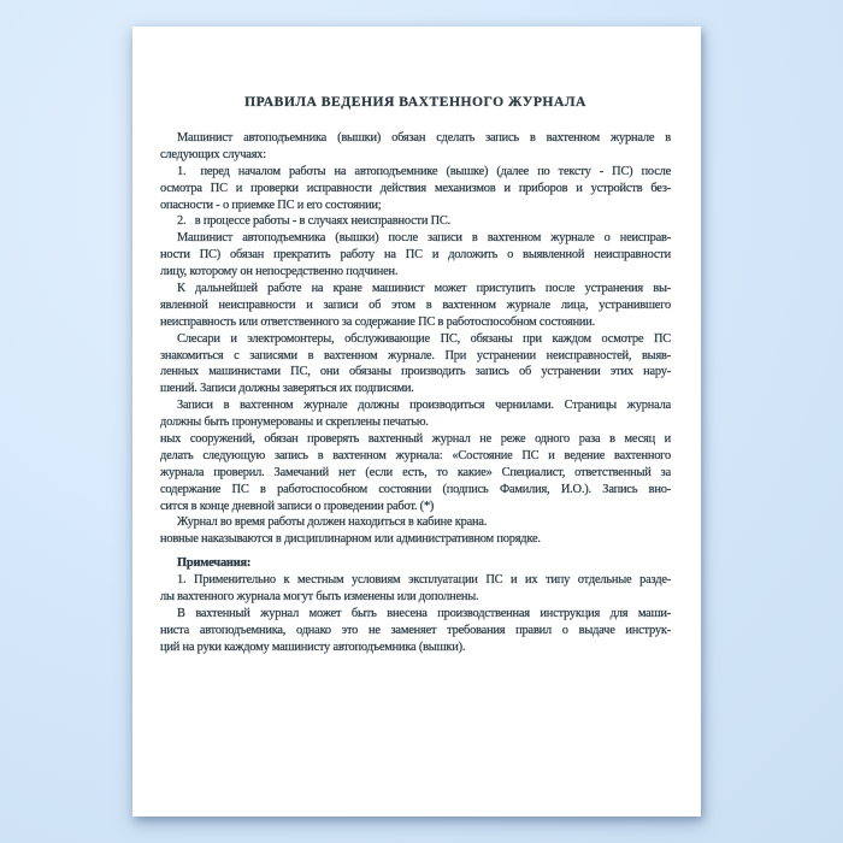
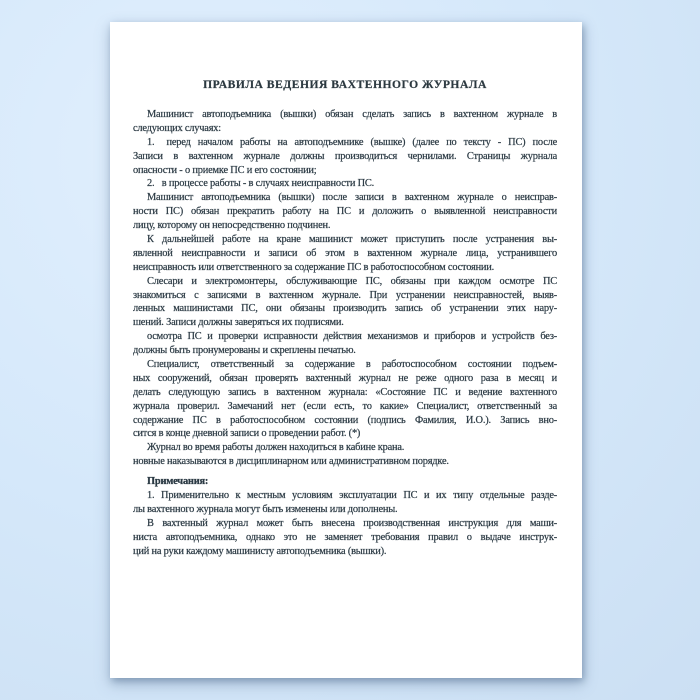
  ПРАВИЛА ВЕДЕНИЯ ВАХТЕННОГО ЖУРНАЛА
  Машинист автоподъемника (вышки) обязан сделать запись в вахтенном журнале в
  следующих случаях:
  1. перед началом работы на автоподъемнике (вышке) (далее по тексту - ПС) после
- осмотра ПС и проверки исправности действия механизмов и приборов и устройств без-
+ Записи в вахтенном журнале должны производиться чернилами. Страницы журнала
  опасности - о приемке ПС и его состоянии;
  2. в процессе работы - в случаях неисправности ПС.
  Машинист автоподъемника (вышки) после записи в вахтенном журнале о неисправ-
  ности ПС) обязан прекратить работу на ПС и доложить о выявленной неисправности
  лицу, которому он непосредственно подчинен.
  К дальнейшей работе на кране машинист может приступить после устранения вы-
  явленной неисправности и записи об этом в вахтенном журнале лица, устранившего
  неисправность или ответственного за содержание ПС в работоспособном состоянии.
  Слесари и электромонтеры, обслуживающие ПС, обязаны при каждом осмотре ПС
  знакомиться с записями в вахтенном журнале. При устранении неисправностей, выяв-
  ленных машинистами ПС, они обязаны производить запись об устранении этих нару-
  шений. Записи должны заверяться их подписями.
- Записи в вахтенном журнале должны производиться чернилами. Страницы журнала
+ осмотра ПС и проверки исправности действия механизмов и приборов и устройств без-
  должны быть пронумерованы и скреплены печатью.
+ Специалист, ответственный за содержание в работоспособном состоянии подъем-
  ных сооружений, обязан проверять вахтенный журнал не реже одного раза в месяц и
  делать следующую запись в вахтенном журнала: «Состояние ПС и ведение вахтенного
  журнала проверил. Замечаний нет (если есть, то какие» Специалист, ответственный за
  содержание ПС в работоспособном состоянии (подпись Фамилия, И.О.). Запись вно-
  сится в конце дневной записи о проведении работ. (*)
  Журнал во время работы должен находиться в кабине крана.
  новные наказываются в дисциплинарном или административном порядке.
  Примечания:
  1. Применительно к местным условиям эксплуатации ПС и их типу отдельные разде-
  лы вахтенного журнала могут быть изменены или дополнены.
  В вахтенный журнал может быть внесена производственная инструкция для маши-
  ниста автоподъемника, однако это не заменяет требования правил о выдаче инструк-
  ций на руки каждому машинисту автоподъемника (вышки).
